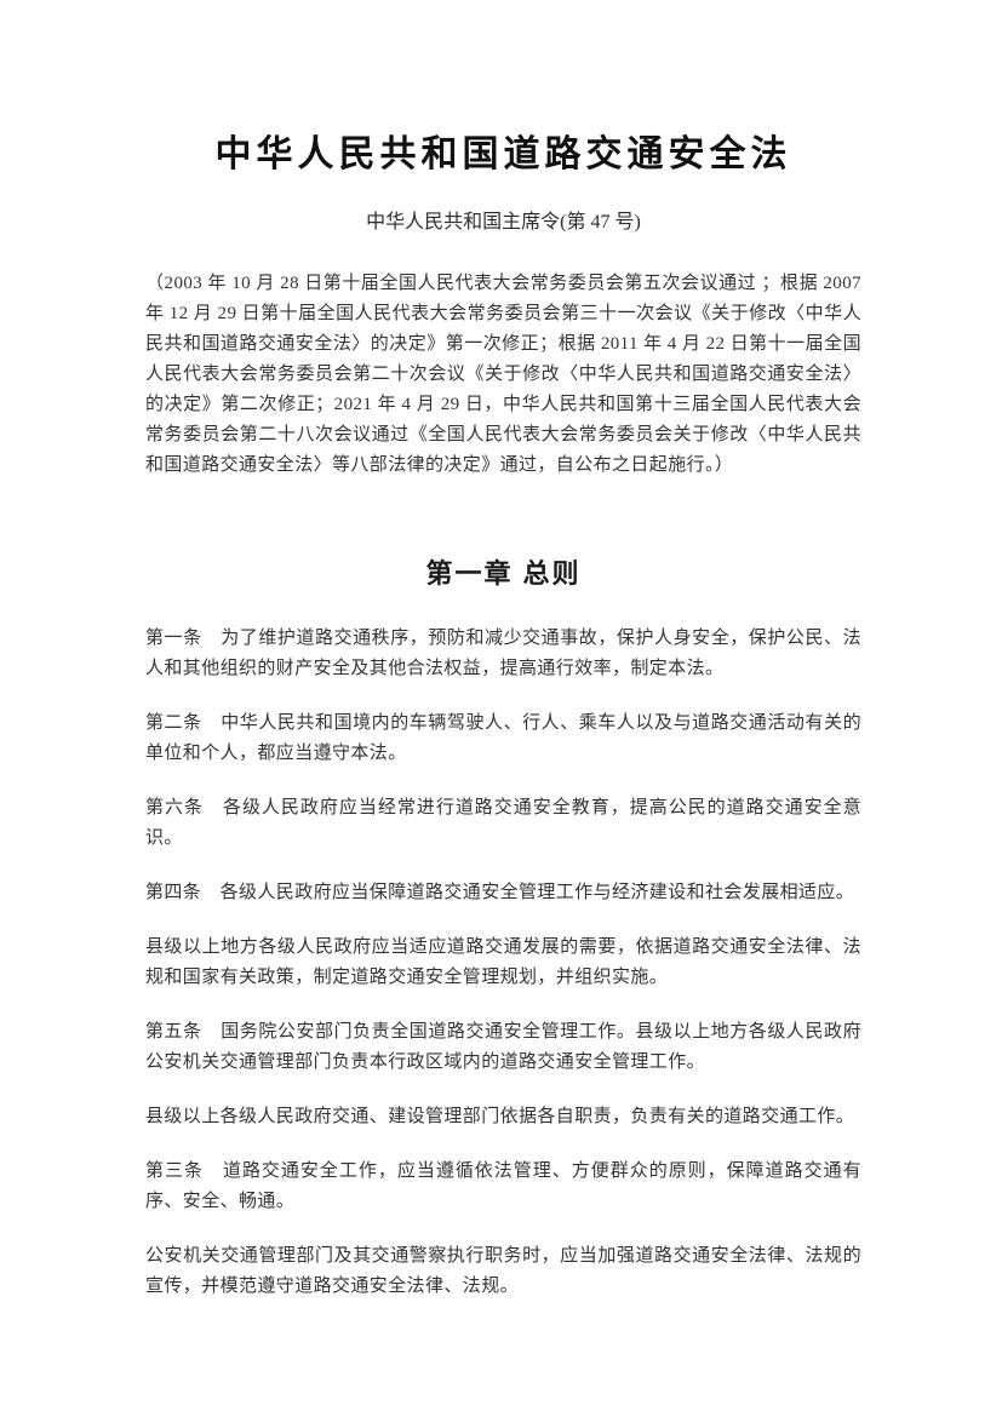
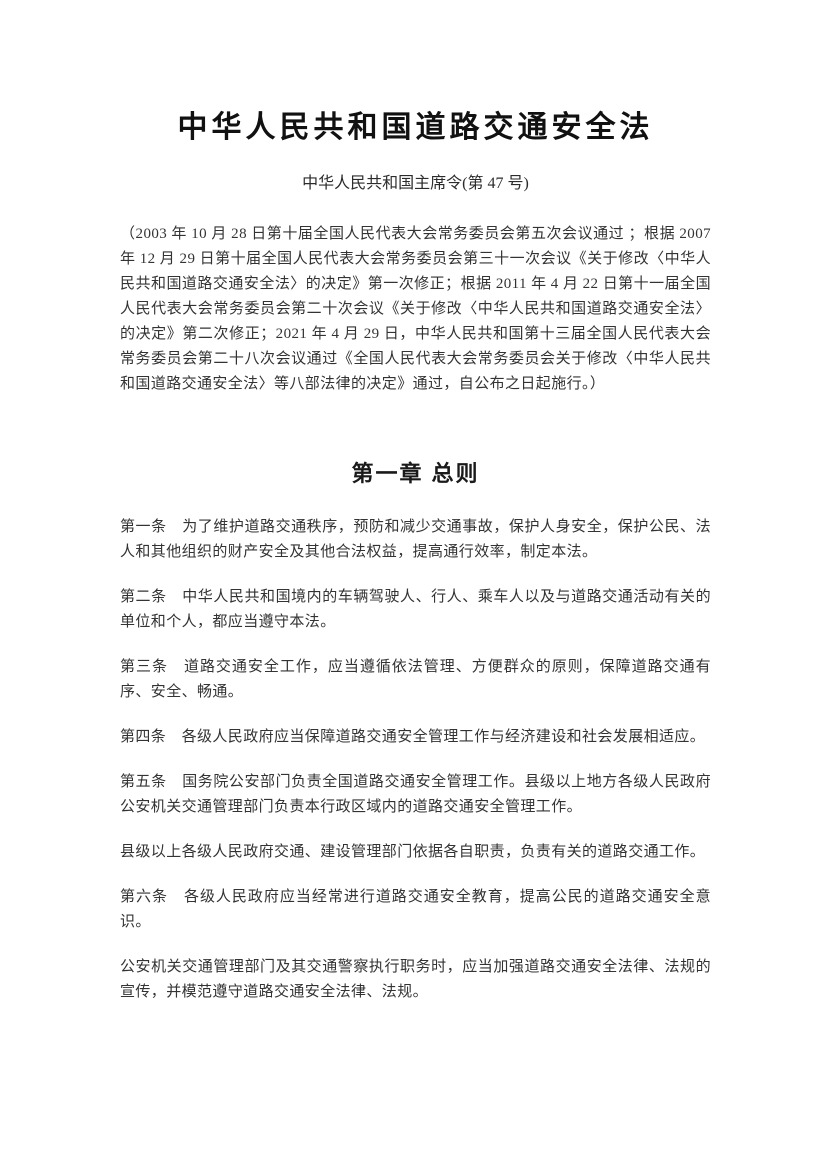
  中华人民共和国道路交通安全法
  中华人民共和国主席令(第 47 号)
  （2003 年 10 月 28 日第十届全国人民代表大会常务委员会第五次会议通过 ；根据 2007 年 12 月 29 日第十届全国人民代表大会常务委员会第三十一次会议《关于修改〈中华人民共和国道路交通安全法〉的决定》第一次修正；根据 2011 年 4 月 22 日第十一届全国人民代表大会常务委员会第二十次会议《关于修改〈中华人民共和国道路交通安全法〉的决定》第二次修正；2021 年 4 月 29 日，中华人民共和国第十三届全国人民代表大会常务委员会第二十八次会议通过《全国人民代表大会常务委员会关于修改〈中华人民共和国道路交通安全法〉等八部法律的决定》通过，自公布之日起施行。）
  第一章 总则
  第一条 为了维护道路交通秩序，预防和减少交通事故，保护人身安全，保护公民、法人和其他组织的财产安全及其他合法权益，提高通行效率，制定本法。
  第二条 中华人民共和国境内的车辆驾驶人、行人、乘车人以及与道路交通活动有关的单位和个人，都应当遵守本法。
- 第六条 各级人民政府应当经常进行道路交通安全教育，提高公民的道路交通安全意识。
+ 第三条 道路交通安全工作，应当遵循依法管理、方便群众的原则，保障道路交通有序、安全、畅通。
  第四条 各级人民政府应当保障道路交通安全管理工作与经济建设和社会发展相适应。
- 县级以上地方各级人民政府应当适应道路交通发展的需要，依据道路交通安全法律、法规和国家有关政策，制定道路交通安全管理规划，并组织实施。
  第五条 国务院公安部门负责全国道路交通安全管理工作。县级以上地方各级人民政府公安机关交通管理部门负责本行政区域内的道路交通安全管理工作。
  县级以上各级人民政府交通、建设管理部门依据各自职责，负责有关的道路交通工作。
- 第三条 道路交通安全工作，应当遵循依法管理、方便群众的原则，保障道路交通有序、安全、畅通。
+ 第六条 各级人民政府应当经常进行道路交通安全教育，提高公民的道路交通安全意识。
  公安机关交通管理部门及其交通警察执行职务时，应当加强道路交通安全法律、法规的宣传，并模范遵守道路交通安全法律、法规。
